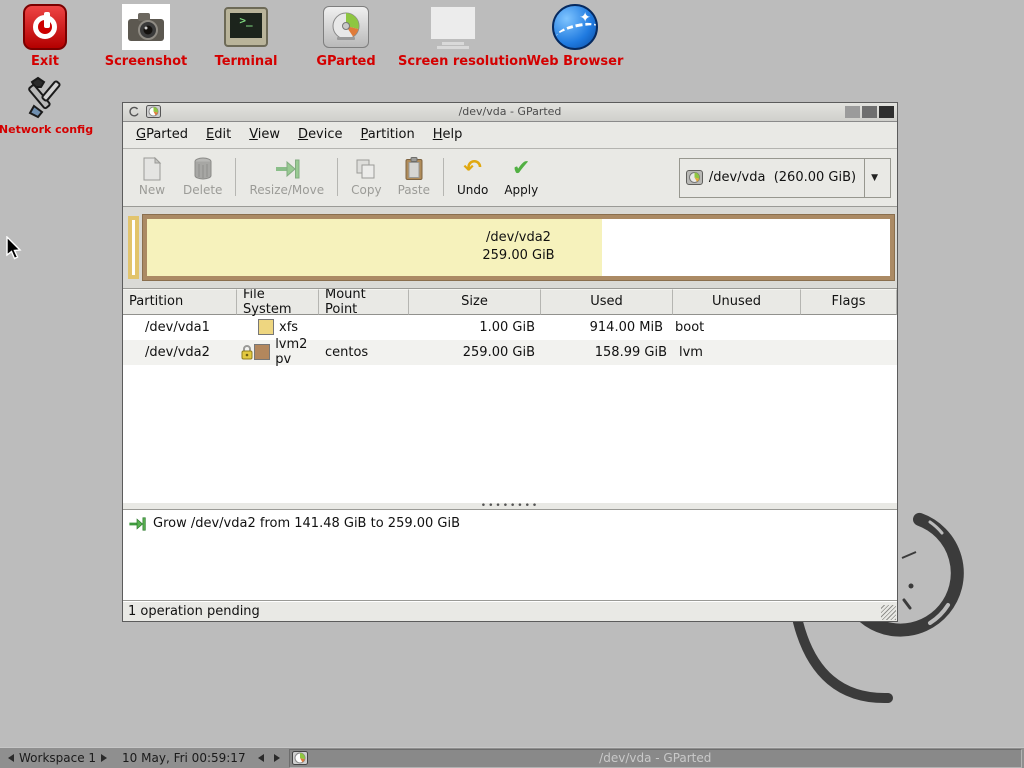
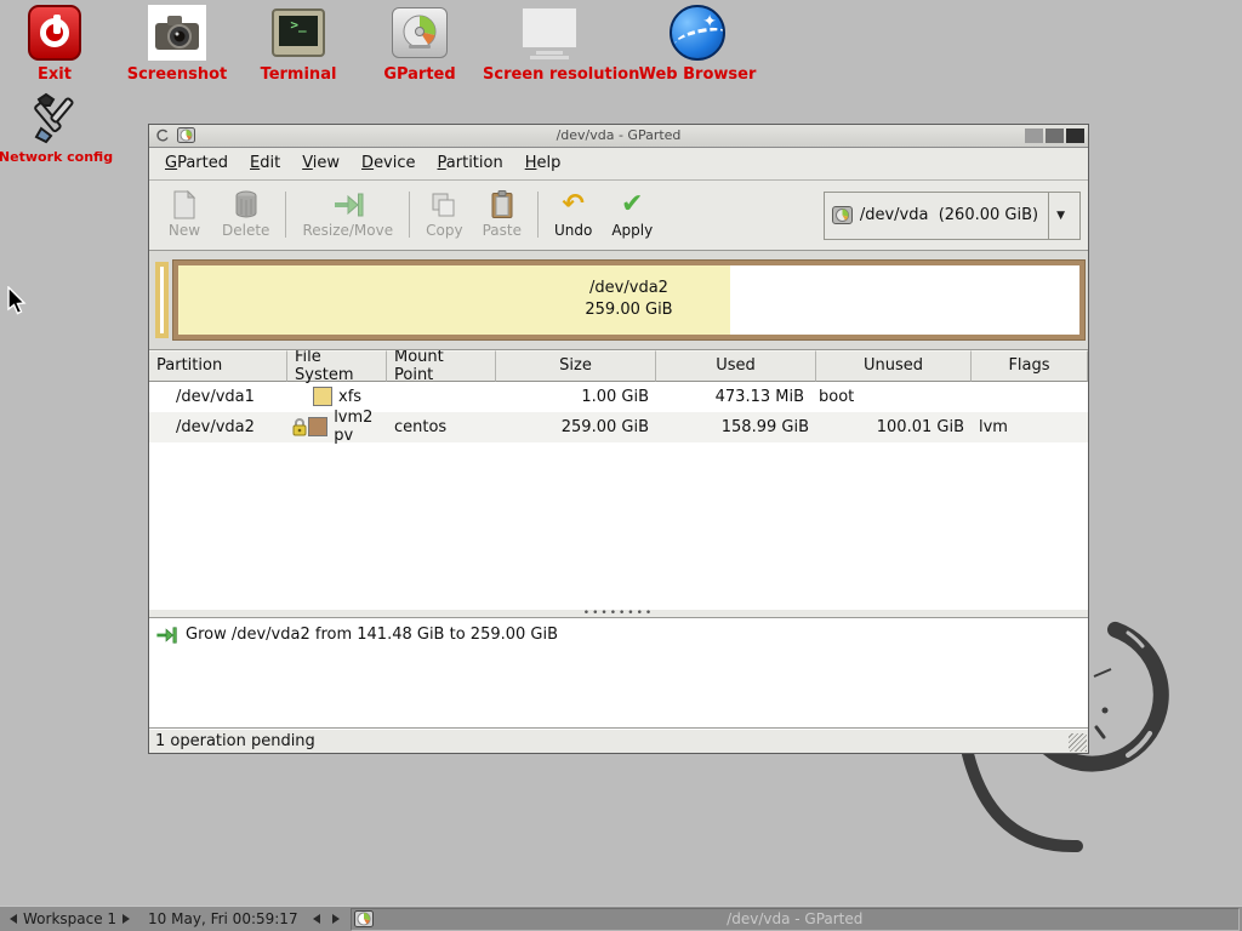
  Exit
  Screenshot
  >_
  Terminal
  GParted
  Screen resolutio
  ✦
  Web Browser
  Network config
  /dev/vda - GParted
  GParted
  Edit
  View
  Device
  Partition
  Help
  New
  Delete
  Resize/Move
  Copy
  Paste
  ↶
  Undo
  ✔
  Apply
  /dev/vda (260.00 GiB)
  ▼
  /dev/vda2
  259.00 GiB
  Partition
  File System
  Mount Point
  Size
  Used
  Unused
  Flags
  /dev/vda1
  xfs
  1.00 GiB
- 914.00 MiB
+ 473.13 MiB
  boot
  /dev/vda2
  lvm2 pv
  centos
  259.00 GiB
  158.99 GiB
+ 100.01 GiB
  lvm
  ••••••••
  Grow /dev/vda2 from 141.48 GiB to 259.00 GiB
  1 operation pending
  Workspace 1
  10 May, Fri 00:59:17
  /dev/vda - GParted
